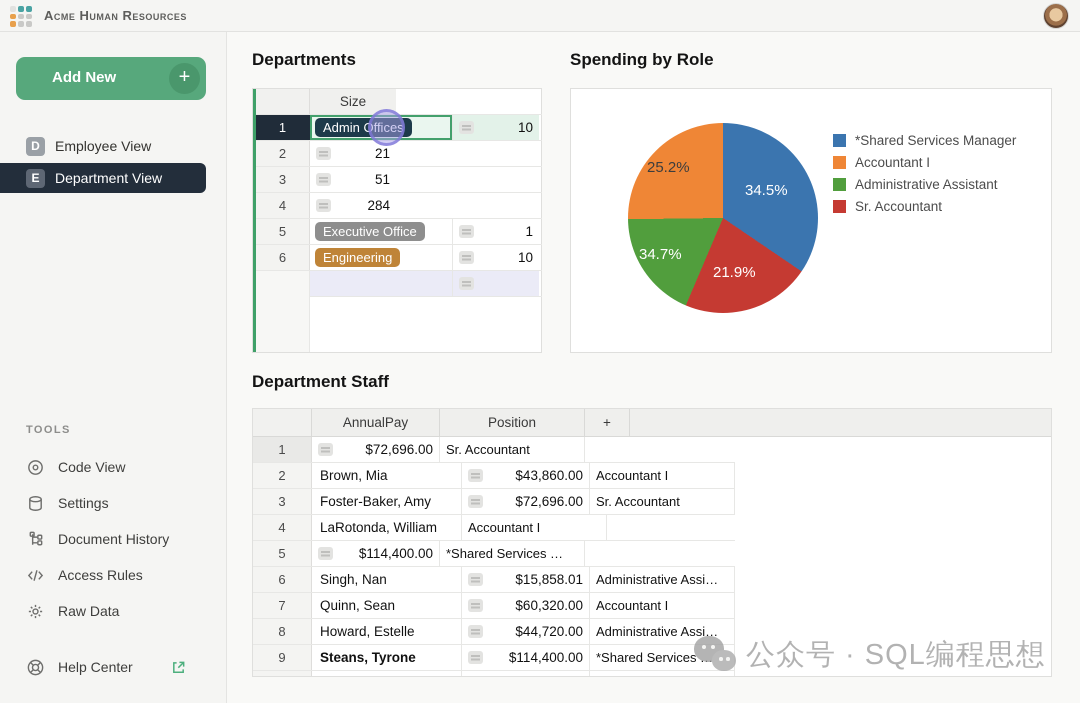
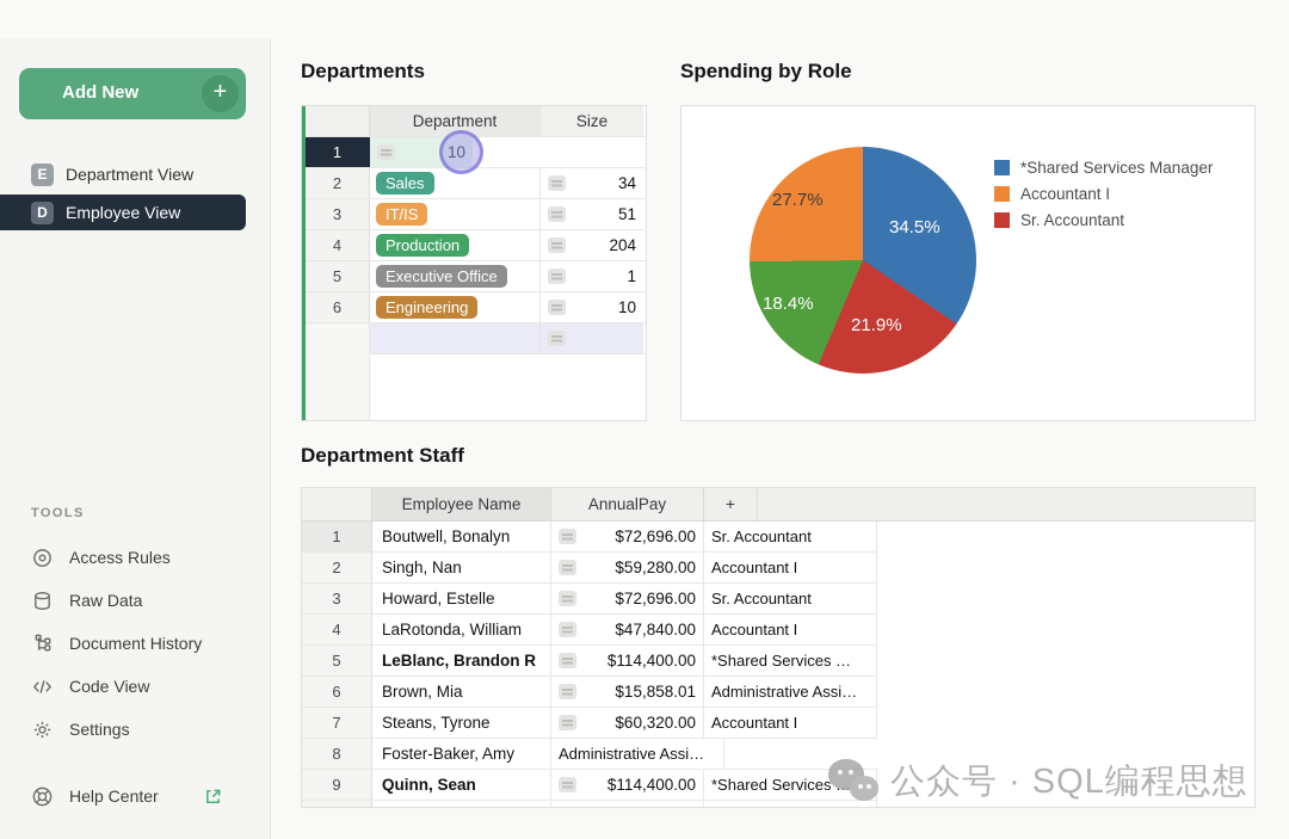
- Acme Human Resources
  Add New
  +
- D
+ E
- Employee View
+ Department View
- E
+ D
- Department View
+ Employee View
  TOOLS
- Code View
+ Access Rules
- Settings
+ Raw Data
  Document History
- Access Rules
+ Code View
- Raw Data
+ Settings
  Help Center
  Departments
+ Department
  Size
  1
- Admin Offices
  10
  2
+ Sales
- 21
+ 34
  3
+ IT/IS
  51
  4
+ Production
- 284
+ 204
  5
  Executive Office
  1
  6
  Engineering
  10
  Spending by Role
  34.5%
- 25.2%
+ 27.7%
- 34.7%
+ 18.4%
  21.9%
  *Shared Services Manager
  Accountant I
- Administrative Assistant
  Sr. Accountant
  Department Staff
+ Employee Name
  AnnualPay
- Position
  +
  1
+ Boutwell, Bonalyn
  $72,696.00
  Sr. Accountant
  2
- Brown, Mia
+ Singh, Nan
- $43,860.00
+ $59,280.00
  Accountant I
  3
- Foster-Baker, Amy
+ Howard, Estelle
  $72,696.00
  Sr. Accountant
  4
  LaRotonda, William
+ $47,840.00
  Accountant I
  5
+ LeBlanc, Brandon R
  $114,400.00
  *Shared Services …
  6
- Singh, Nan
+ Brown, Mia
  $15,858.01
  Administrative Assi…
  7
- Quinn, Sean
+ Steans, Tyrone
  $60,320.00
  Accountant I
  8
- Howard, Estelle
+ Foster-Baker, Amy
- $44,720.00
  Administrative Assi…
  9
- Steans, Tyrone
+ Quinn, Sean
  $114,400.00
  *Shared Services …
  公众号 · SQL编程思想
